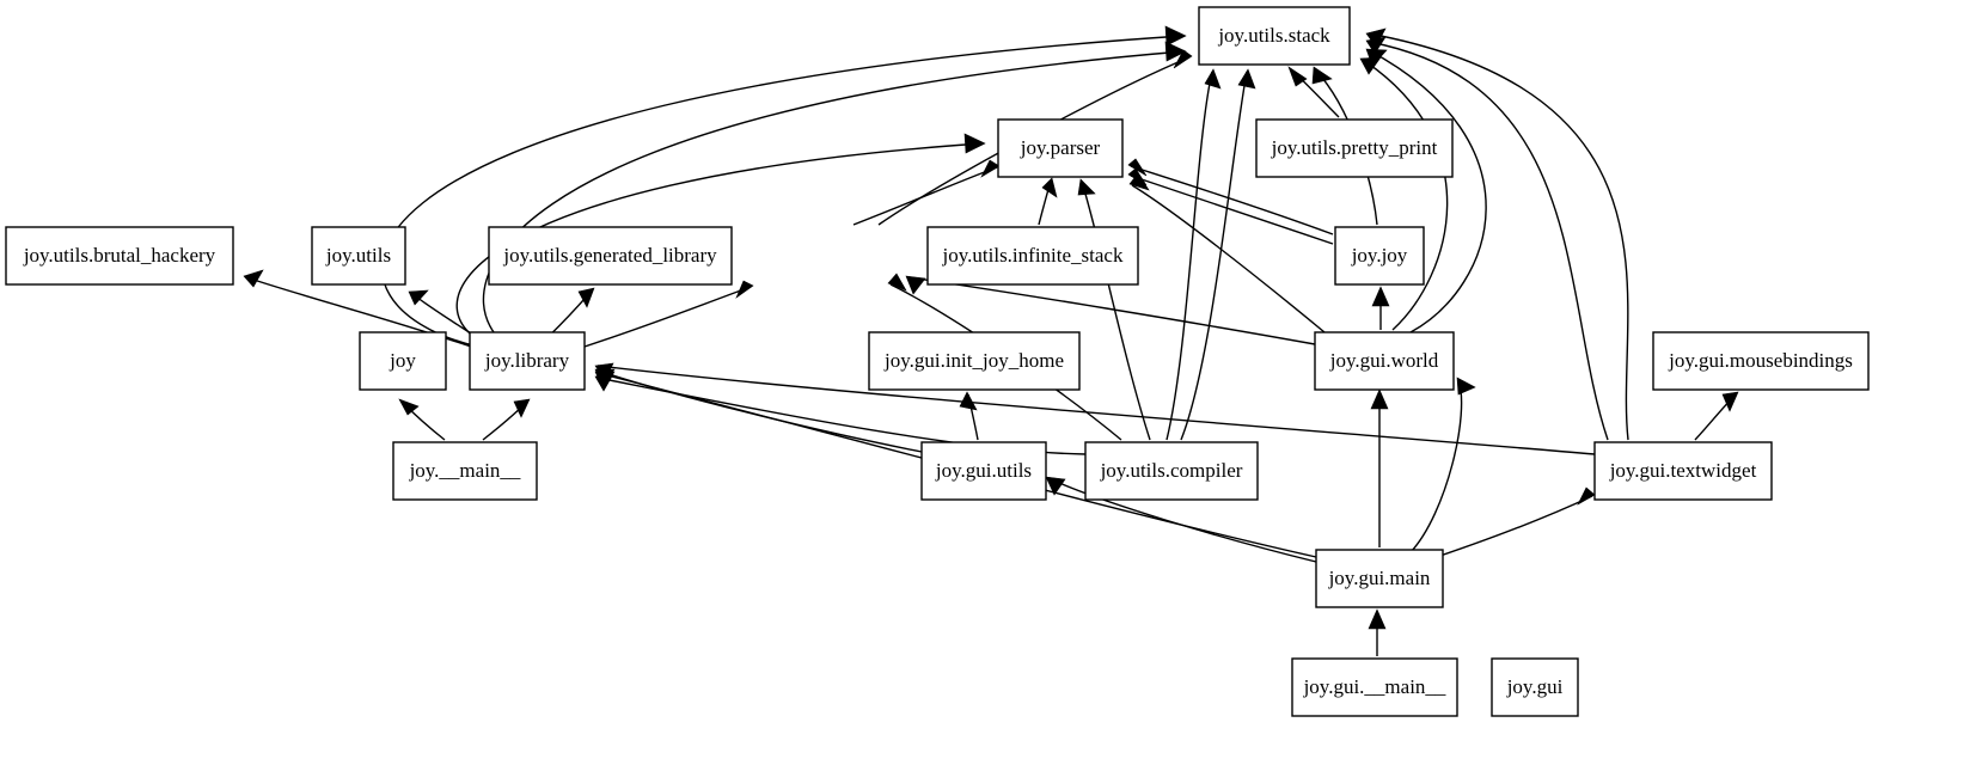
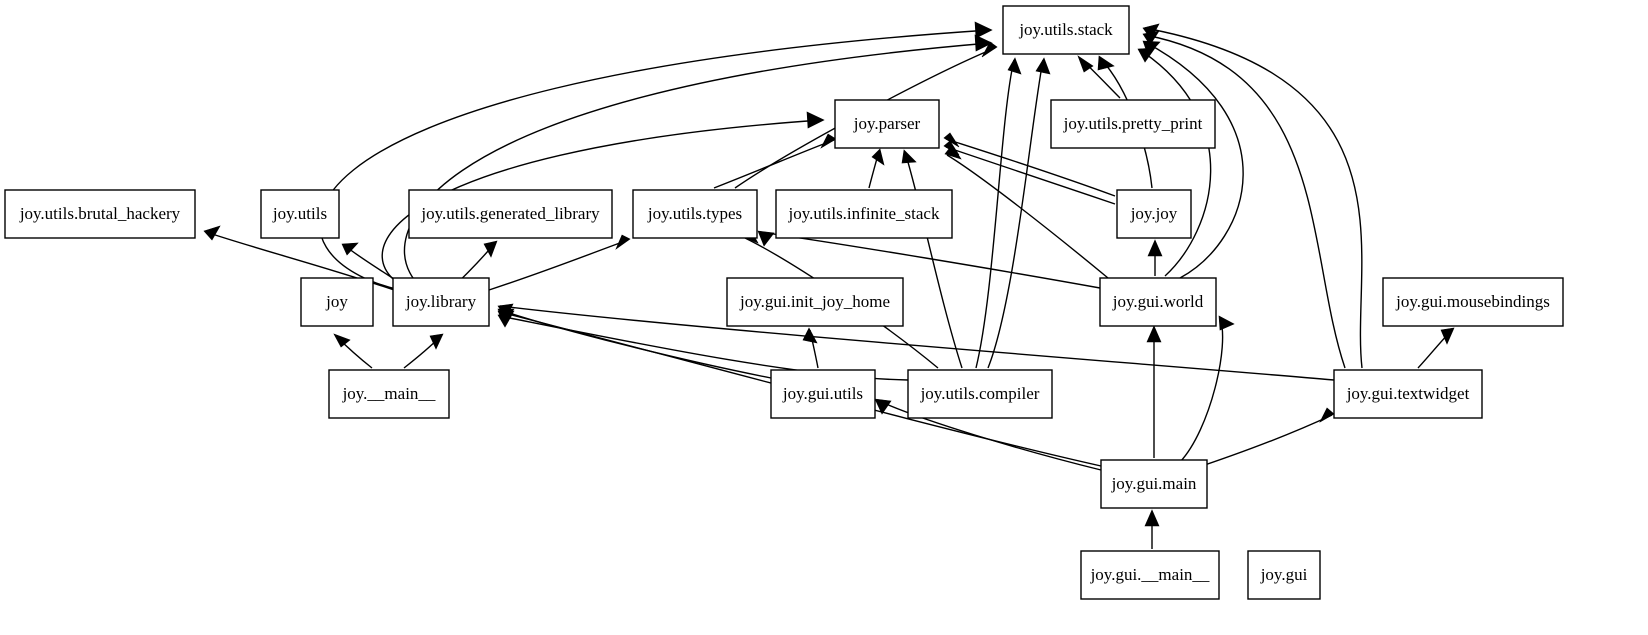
  joy.utils.stack
  joy.parser
  joy.utils.pretty_print
  joy.utils.brutal_hackery
  joy.utils
  joy.utils.generated_library
+ joy.utils.types
  joy.utils.infinite_stack
  joy.joy
  joy
  joy.library
  joy.gui.init_joy_home
  joy.gui.world
  joy.gui.mousebindings
  joy.__main__
  joy.gui.utils
  joy.utils.compiler
  joy.gui.textwidget
  joy.gui.main
  joy.gui.__main__
  joy.gui
